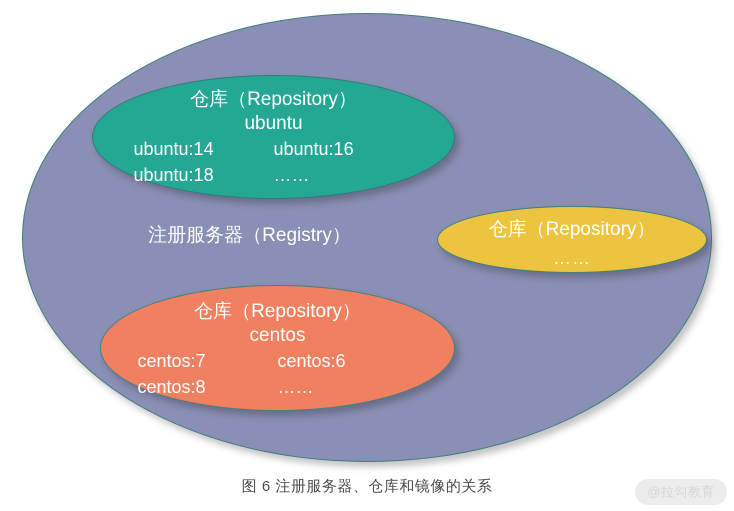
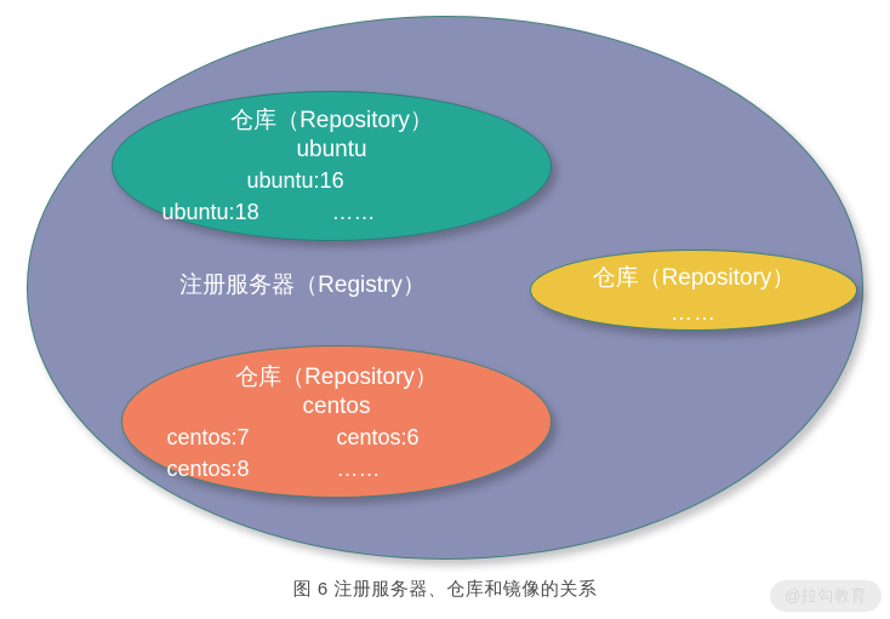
  注册服务器（Registry）
  仓库（Repository）
  ubuntu
- ubuntu:14
  ubuntu:16
  ubuntu:18
  ……
  仓库（Repository）
  ……
  仓库（Repository）
  centos
  centos:7
  centos:6
  centos:8
  ……
  图 6 注册服务器、仓库和镜像的关系
